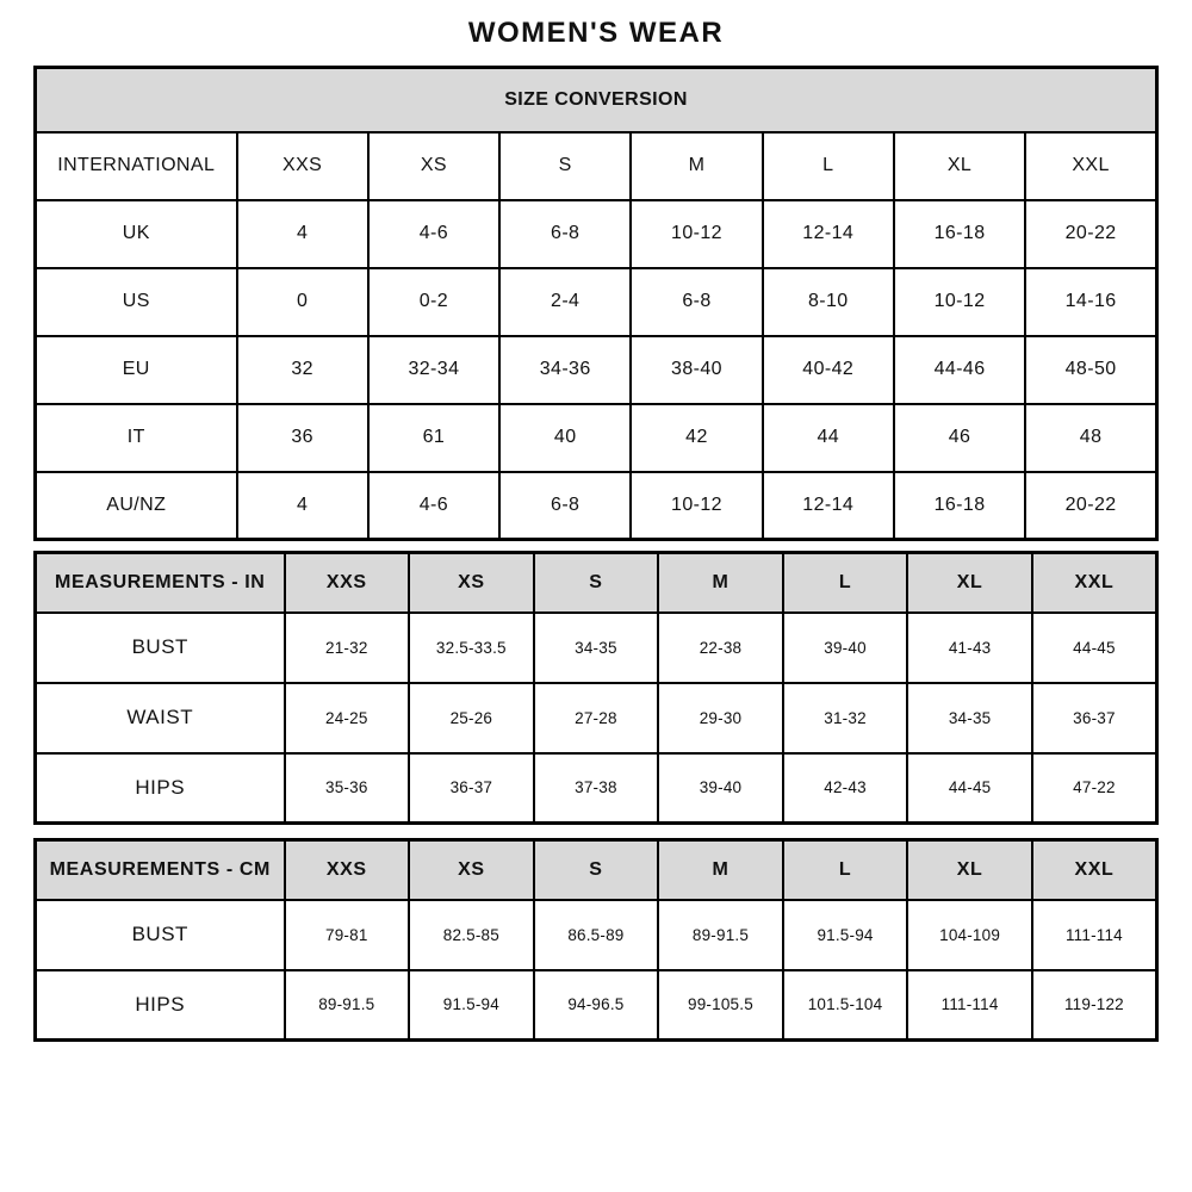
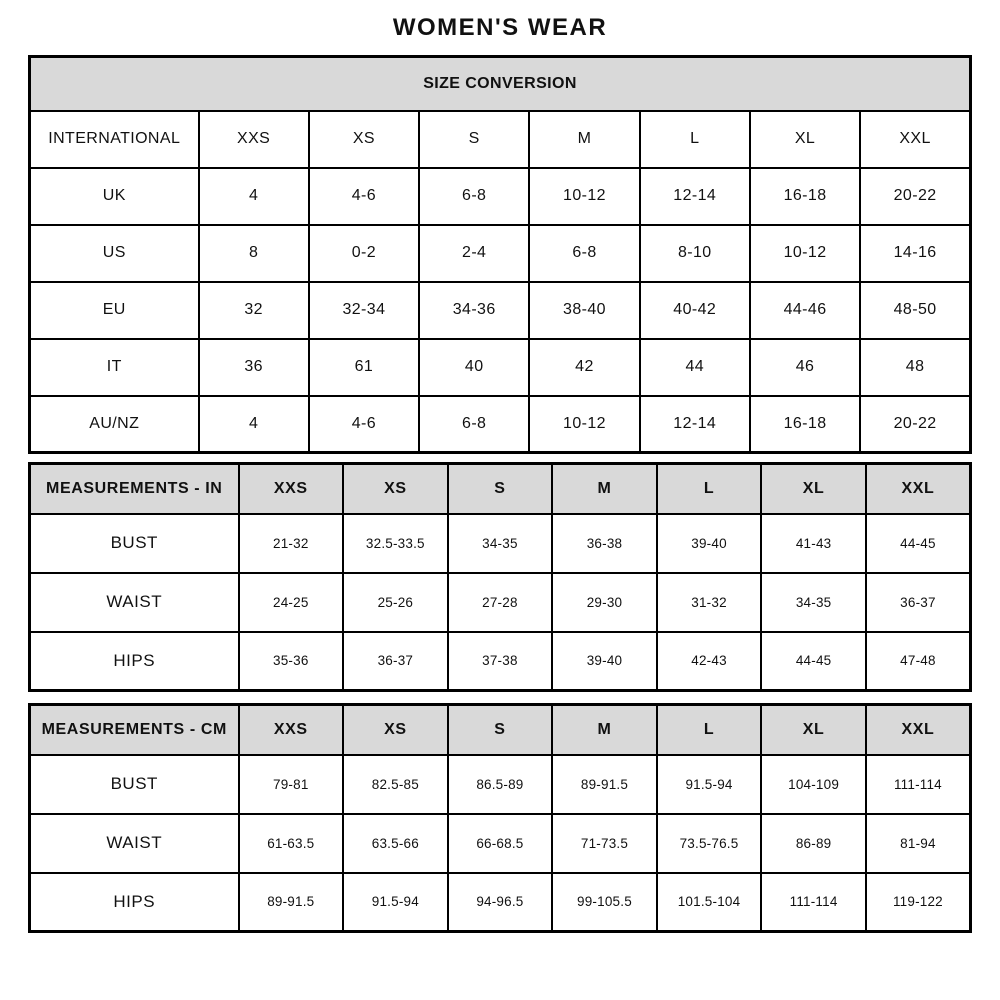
  WOMEN'S WEAR
  SIZE CONVERSION
  INTERNATIONAL	XXS	XS	S	M	L	XL	XXL
  UK	4	4-6	6-8	10-12	12-14	16-18	20-22
- US	0	0-2	2-4	6-8	8-10	10-12	14-16
+ US	8	0-2	2-4	6-8	8-10	10-12	14-16
  EU	32	32-34	34-36	38-40	40-42	44-46	48-50
  IT	36	61	40	42	44	46	48
  AU/NZ	4	4-6	6-8	10-12	12-14	16-18	20-22
  MEASUREMENTS - IN	XXS	XS	S	M	L	XL	XXL
- BUST	21-32	32.5-33.5	34-35	22-38	39-40	41-43	44-45
+ BUST	21-32	32.5-33.5	34-35	36-38	39-40	41-43	44-45
  WAIST	24-25	25-26	27-28	29-30	31-32	34-35	36-37
- HIPS	35-36	36-37	37-38	39-40	42-43	44-45	47-22
+ HIPS	35-36	36-37	37-38	39-40	42-43	44-45	47-48
  MEASUREMENTS - CM	XXS	XS	S	M	L	XL	XXL
  BUST	79-81	82.5-85	86.5-89	89-91.5	91.5-94	104-109	111-114
+ WAIST	61-63.5	63.5-66	66-68.5	71-73.5	73.5-76.5	86-89	81-94
  HIPS	89-91.5	91.5-94	94-96.5	99-105.5	101.5-104	111-114	119-122
